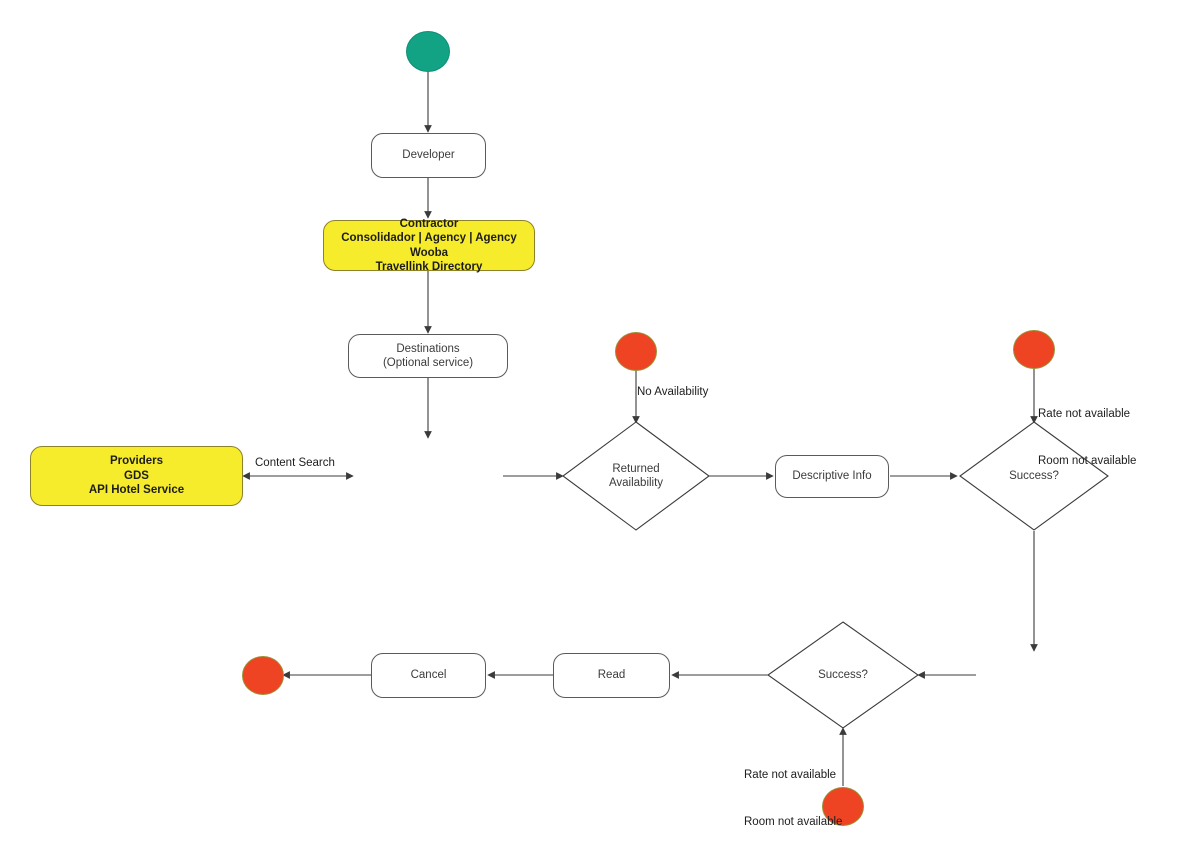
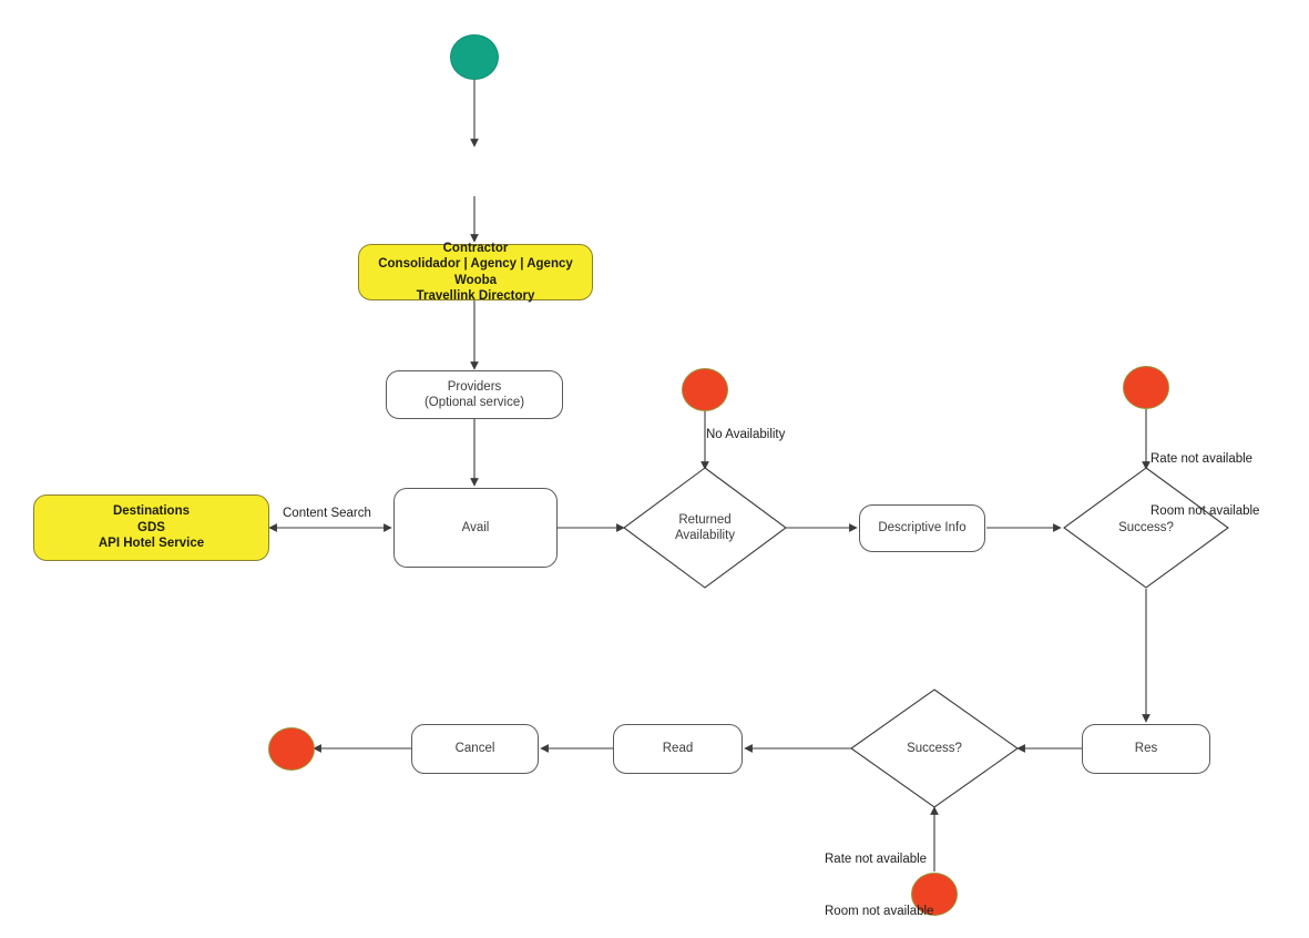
- Developer
  Contractor
  Consolidador | Agency | Agency Wooba
  Travellink Directory
- Destinations
+ Providers
  (Optional service)
- Providers
+ Destinations
  GDS
  API Hotel Service
+ Avail
  Returned
  Availability
  Descriptive Info
  Success?
+ Res
  Success?
  Read
  Cancel
  Content Search
  No Availability
  Rate not available
  Room not available
  Rate not available
  Room not available
